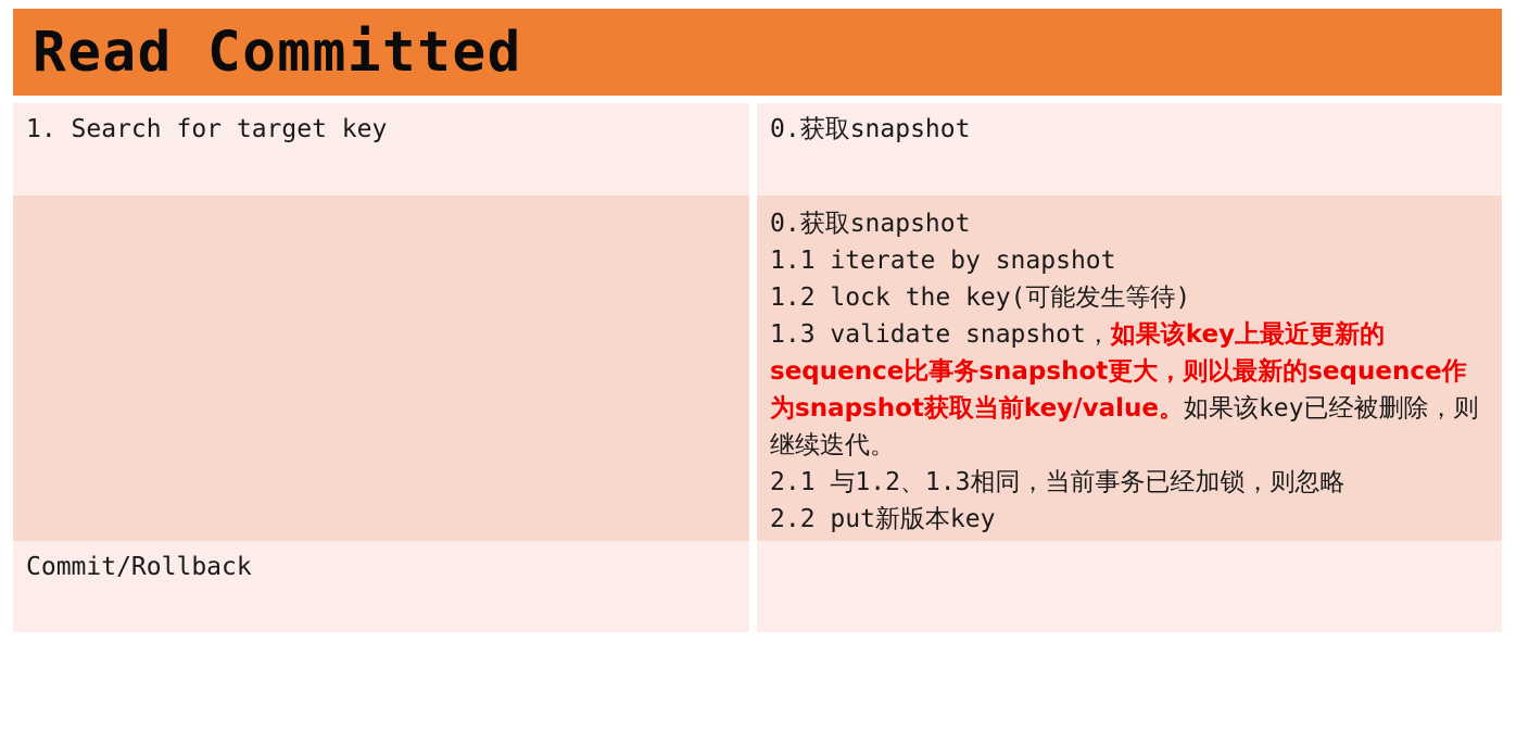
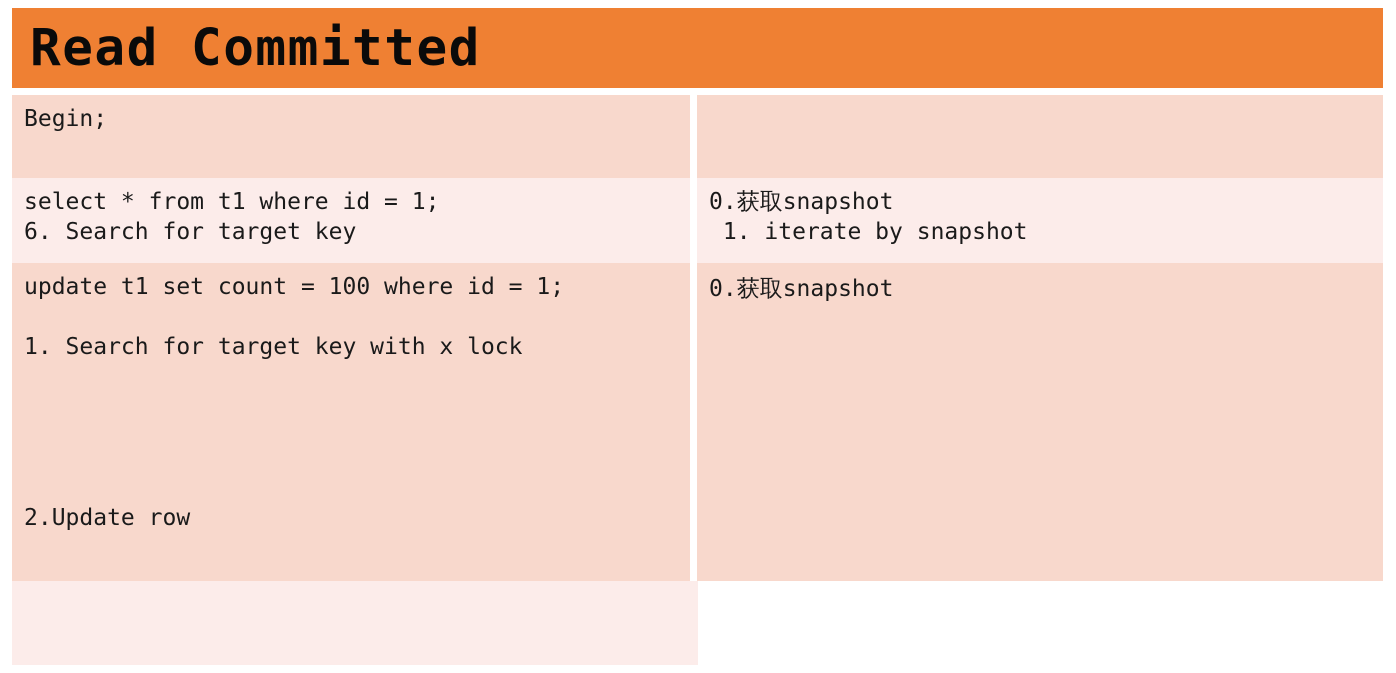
  Read Committed
+ Begin;
+ select * from t1 where id = 1;
- 1. Search for target key
+ 6. Search for target key
  0.获取snapshot
+ 1. iterate by snapshot
+ update t1 set count = 100 where id = 1;
+ 1. Search for target key with x lock
+ 2.Update row
  0.获取snapshot
- 1.1 iterate by snapshot
- 1.2 lock the key(可能发生等待)
- 1.3 validate snapshot，如果该key上最近更新的sequence比事务snapshot更大，则以最新的sequence作为snapshot获取当前key/value。如果该key已经被删除，则继续迭代。
- 2.1 与1.2、1.3相同，当前事务已经加锁，则忽略
- 2.2 put新版本key
- Commit/Rollback
